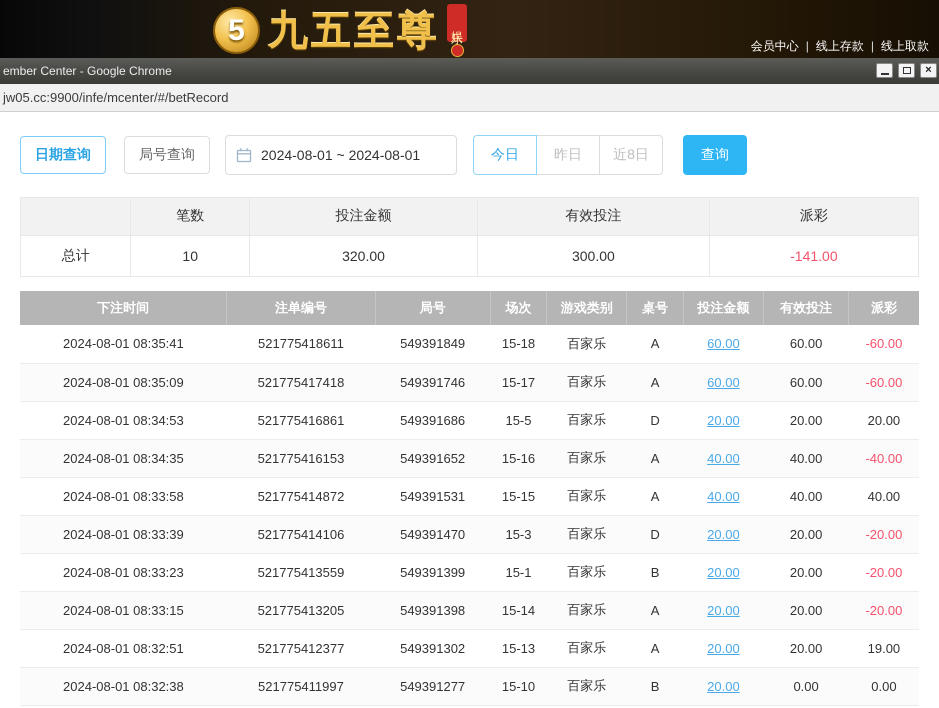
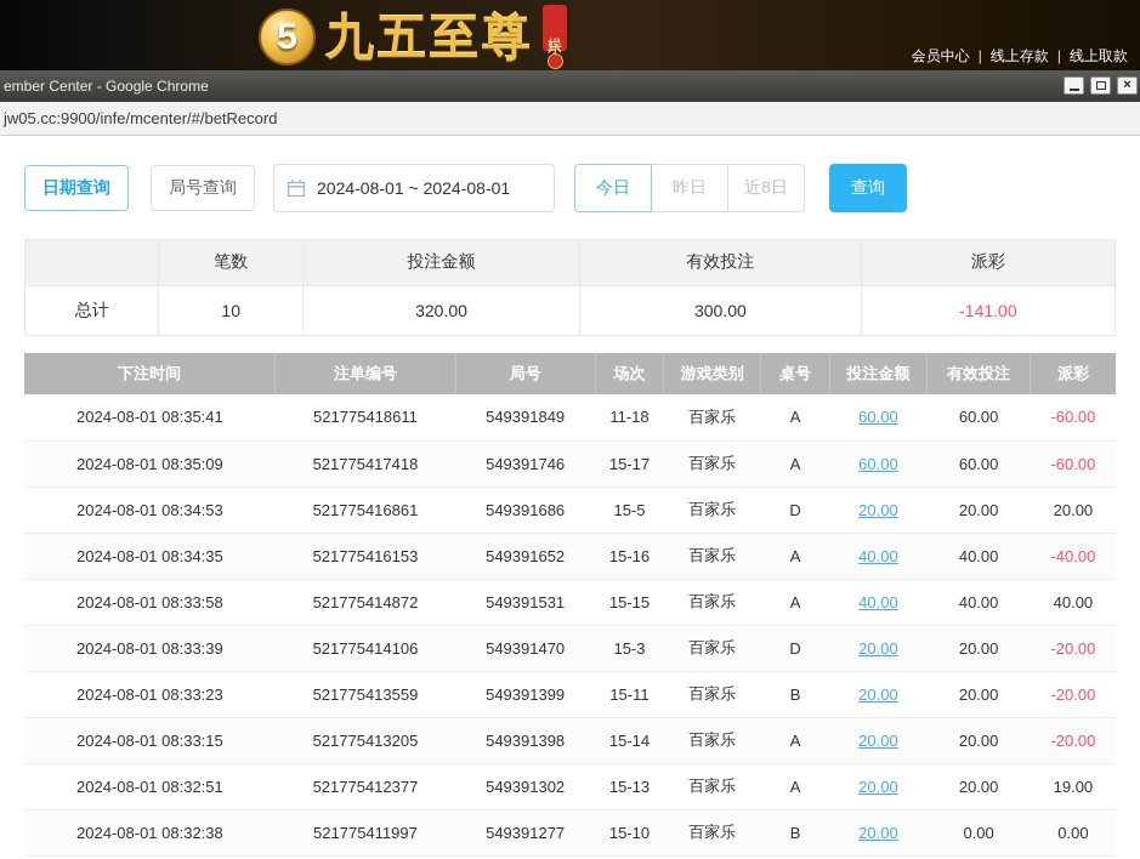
  5
  九五至尊
  会员中心 | 线上存款 | 线上取款
  ember Center - Google Chrome
  ×
  jw05.cc:9900/infe/mcenter/#/betRecord
  日期查询
  局号查询
  2024-08-01 ~ 2024-08-01
  今日
  昨日
  近8日
  查询
  	笔数	投注金额	有效投注	派彩
  总计	10	320.00	300.00	-141.00
  下注时间	注单编号	局号	场次	游戏类别	桌号	投注金额	有效投注	派彩
- 2024-08-01 08:35:41	521775418611	549391849	15-18	百家乐	A	60.00	60.00	-60.00
+ 2024-08-01 08:35:41	521775418611	549391849	11-18	百家乐	A	60.00	60.00	-60.00
  2024-08-01 08:35:09	521775417418	549391746	15-17	百家乐	A	60.00	60.00	-60.00
  2024-08-01 08:34:53	521775416861	549391686	15-5	百家乐	D	20.00	20.00	20.00
  2024-08-01 08:34:35	521775416153	549391652	15-16	百家乐	A	40.00	40.00	-40.00
  2024-08-01 08:33:58	521775414872	549391531	15-15	百家乐	A	40.00	40.00	40.00
  2024-08-01 08:33:39	521775414106	549391470	15-3	百家乐	D	20.00	20.00	-20.00
- 2024-08-01 08:33:23	521775413559	549391399	15-1	百家乐	B	20.00	20.00	-20.00
+ 2024-08-01 08:33:23	521775413559	549391399	15-11	百家乐	B	20.00	20.00	-20.00
  2024-08-01 08:33:15	521775413205	549391398	15-14	百家乐	A	20.00	20.00	-20.00
  2024-08-01 08:32:51	521775412377	549391302	15-13	百家乐	A	20.00	20.00	19.00
  2024-08-01 08:32:38	521775411997	549391277	15-10	百家乐	B	20.00	0.00	0.00
